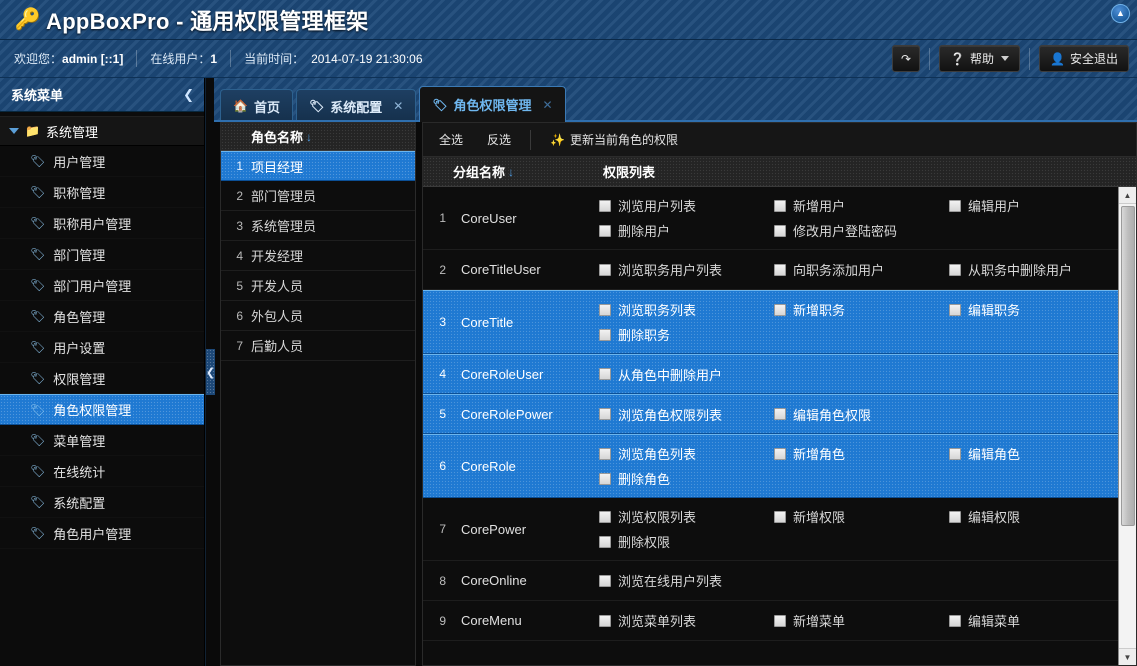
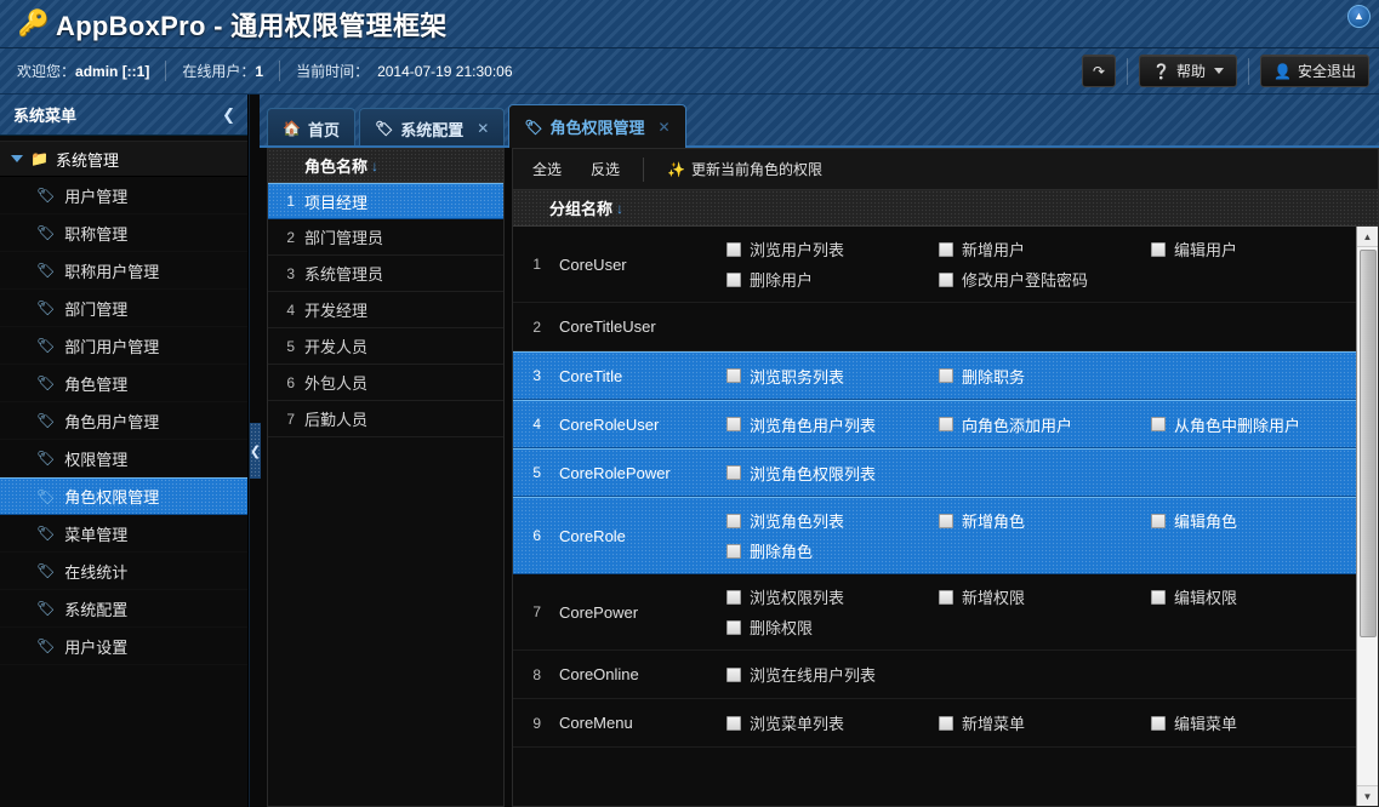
  🔑
  AppBoxPro - 通用权限管理框架
  ▲
  欢迎您：
  admin [::1]
  在线用户：
  1
  当前时间：
  2014-07-19 21:30:06
  ↷
  ❔
  帮助
  👤
  安全退出
  系统菜单
  ❮
  📁
  系统管理
  🏷
  用户管理
  🏷
  职称管理
  🏷
  职称用户管理
  🏷
  部门管理
  🏷
  部门用户管理
  🏷
  角色管理
  🏷
- 用户设置
+ 角色用户管理
  🏷
  权限管理
  🏷
  角色权限管理
  🏷
  菜单管理
  🏷
  在线统计
  🏷
  系统配置
  🏷
- 角色用户管理
+ 用户设置
  ❮
  🏠
  首页
  🏷
  系统配置
  ✕
  🏷
  角色权限管理
  ✕
  角色名称
  ↓
  1
  项目经理
  2
  部门管理员
  3
  系统管理员
  4
  开发经理
  5
  开发人员
  6
  外包人员
  7
  后勤人员
  全选
  反选
  ✨
  更新当前角色的权限
  分组名称
  ↓
- 权限列表
  1
  CoreUser
  浏览用户列表
  新增用户
  编辑用户
  删除用户
  修改用户登陆密码
  2
  CoreTitleUser
- 浏览职务用户列表
- 向职务添加用户
- 从职务中删除用户
  3
  CoreTitle
  浏览职务列表
- 新增职务
- 编辑职务
  删除职务
  4
  CoreRoleUser
+ 浏览角色用户列表
+ 向角色添加用户
  从角色中删除用户
  5
  CoreRolePower
  浏览角色权限列表
- 编辑角色权限
  6
  CoreRole
  浏览角色列表
  新增角色
  编辑角色
  删除角色
  7
  CorePower
  浏览权限列表
  新增权限
  编辑权限
  删除权限
  8
  CoreOnline
  浏览在线用户列表
  9
  CoreMenu
  浏览菜单列表
  新增菜单
  编辑菜单
  ▲
  ▼
